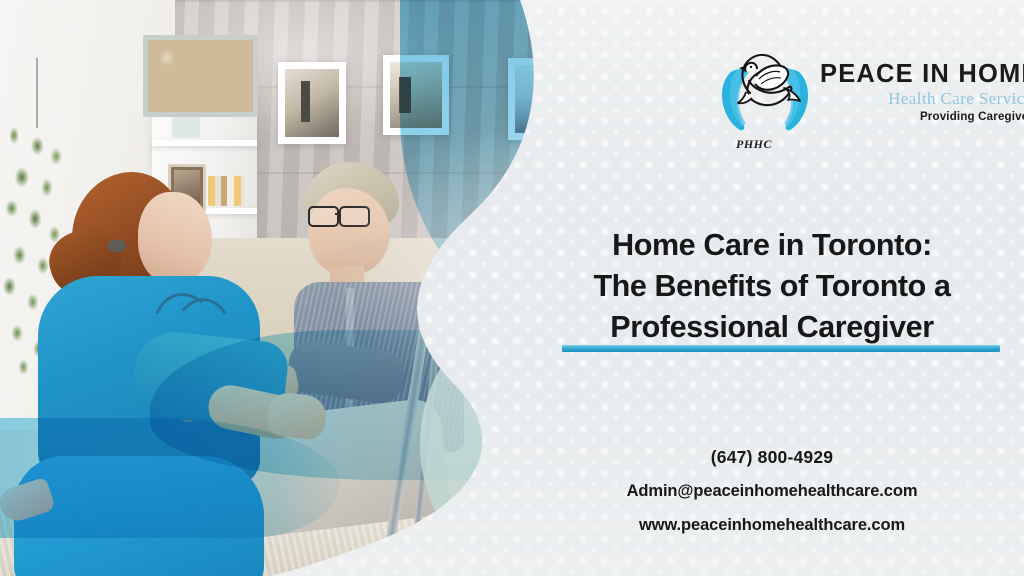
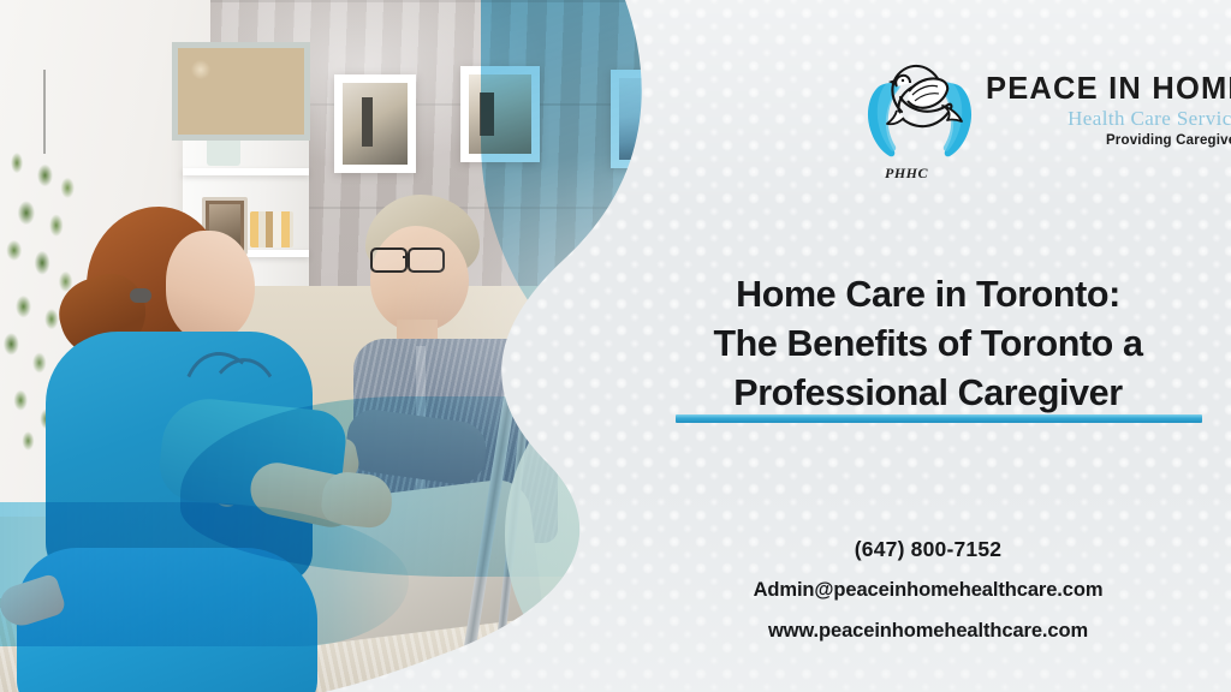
  PHHC
  PEACE IN HOM
  Health Care Servic
  Providing Caregiv
  Home Care in Toronto:
  The Benefits of Toronto a
  Professional Caregiver
- (647) 800-4929
+ (647) 800-7152
  Admin@peaceinhomehealthcare.com
  www.peaceinhomehealthcare.com
